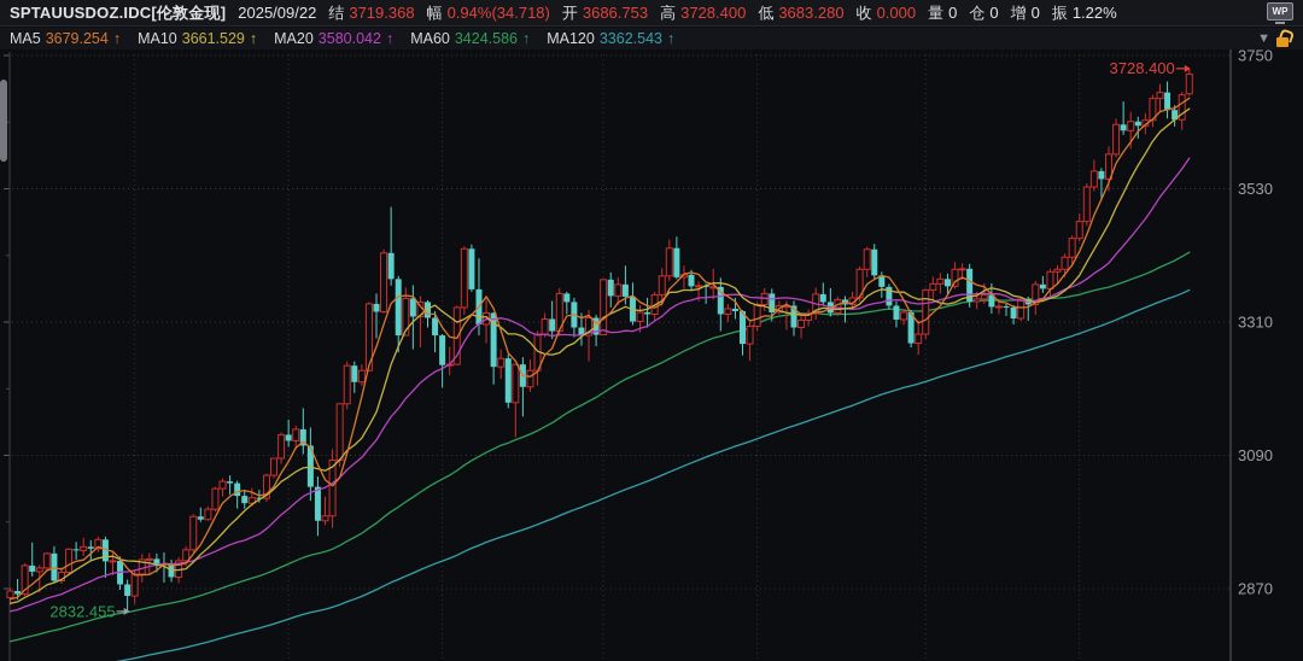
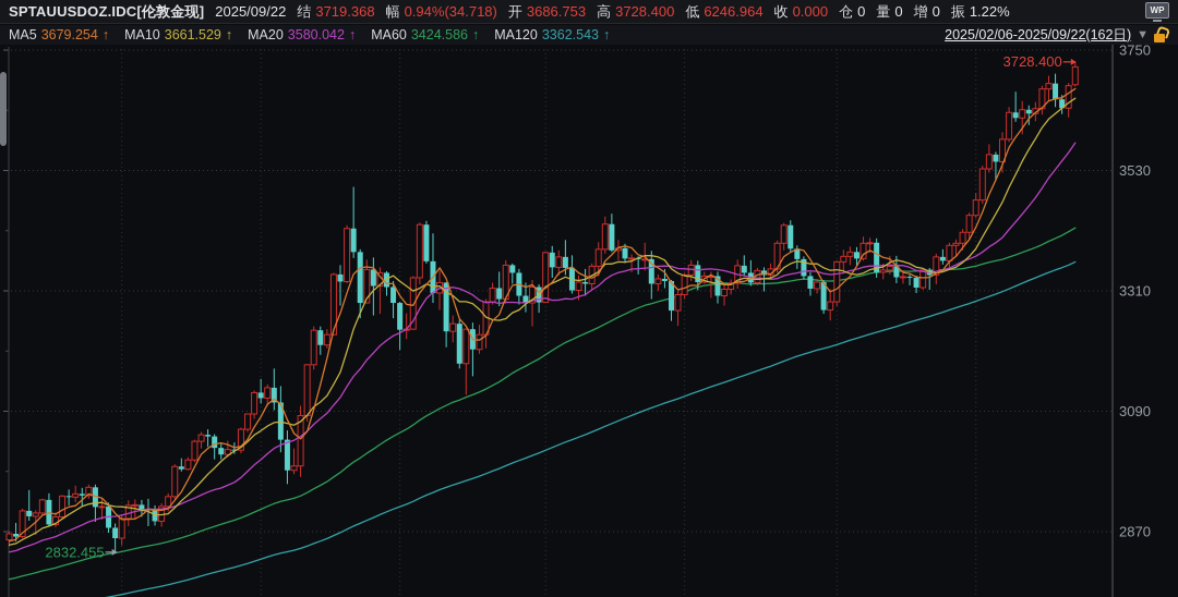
  SPTAUUSDOZ.IDC[伦敦金现]
  2025/09/22
  结
  3719.368
  幅
  0.94%(34.718)
  开
  3686.753
  高
  3728.400
  低
- 3683.280
+ 6246.964
  收
  0.000
- 量
+ 仓
  0
- 仓
+ 量
  0
  增
  0
  振
  1.22%
  WP
  MA5
  3679.254
  ↑
  MA10
  3661.529
  ↑
  MA20
  3580.042
  ↑
  MA60
  3424.586
  ↑
  MA120
  3362.543
  ↑
+ 2025/02/06-2025/09/22(162日)
  ▼
  3750
  3530
  3310
  3090
  2870
  3728.400
  2832.455
